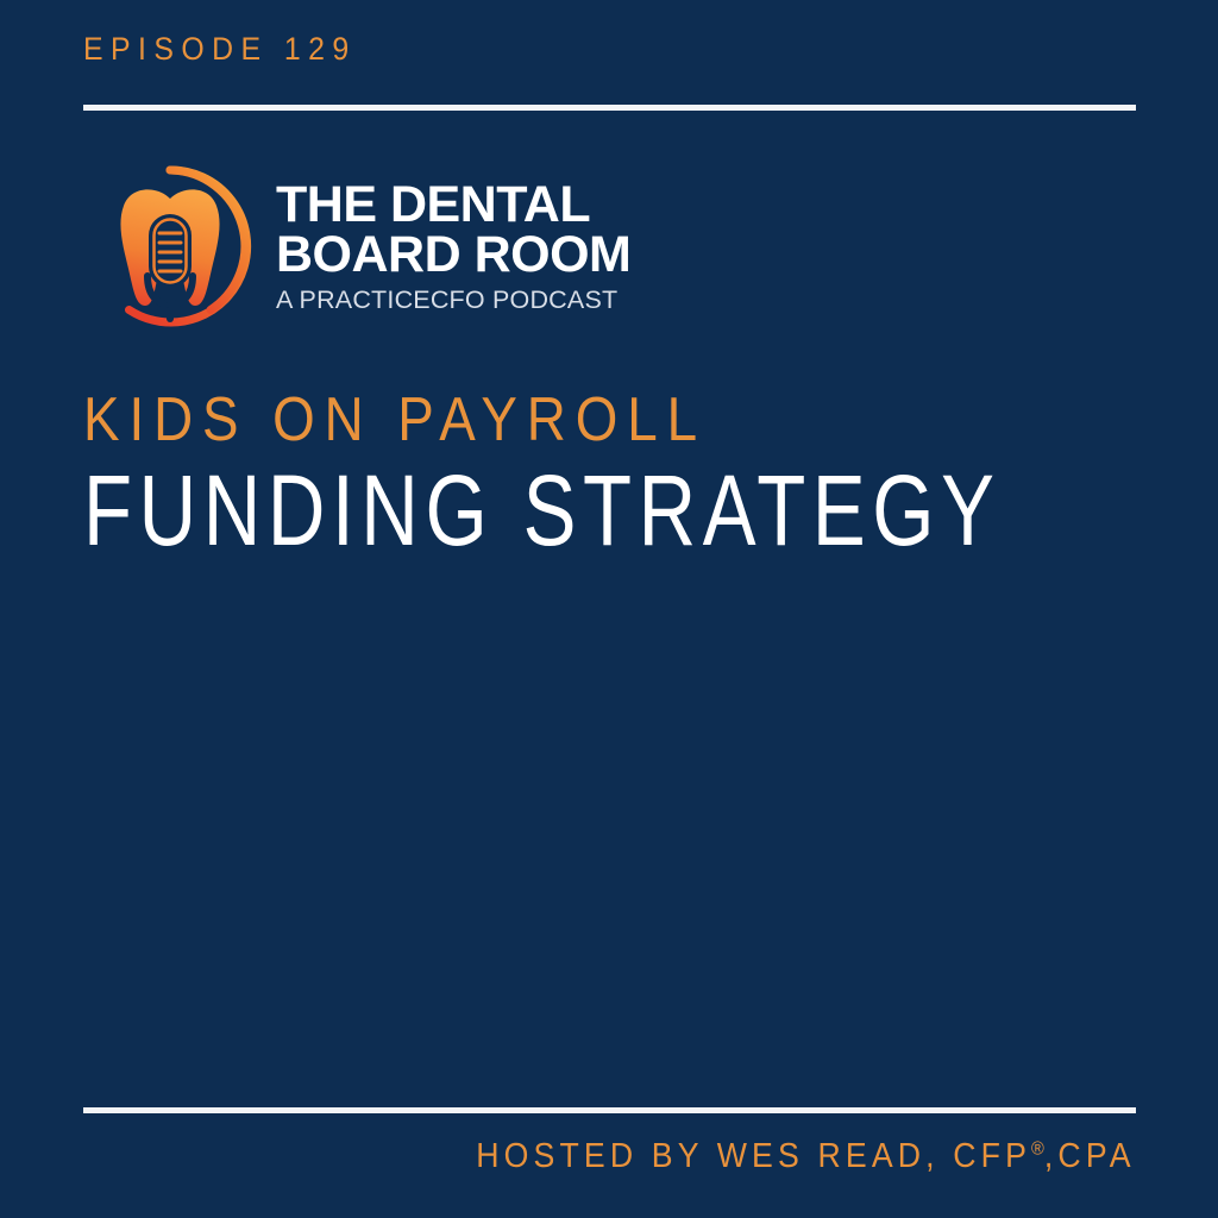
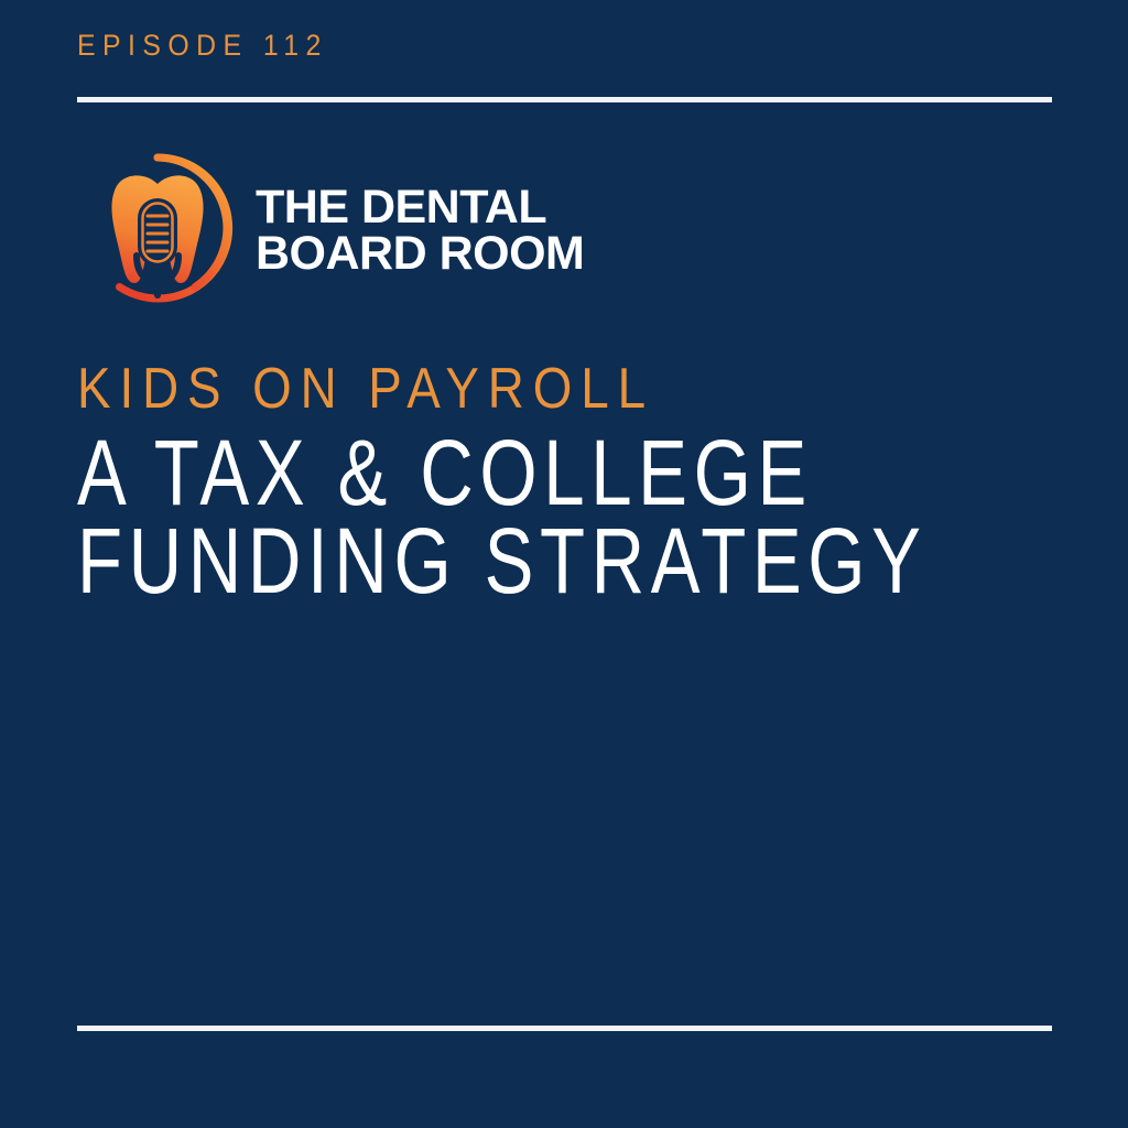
- EPISODE 129
+ EPISODE 112
  THE DENTAL
  BOARD ROOM
- A PRACTICECFO PODCAST
  KIDS ON PAYROLL
+ A TAX & COLLEGE
  FUNDING STRATEGY
- HOSTED BY WES READ, CFP®,CPA
